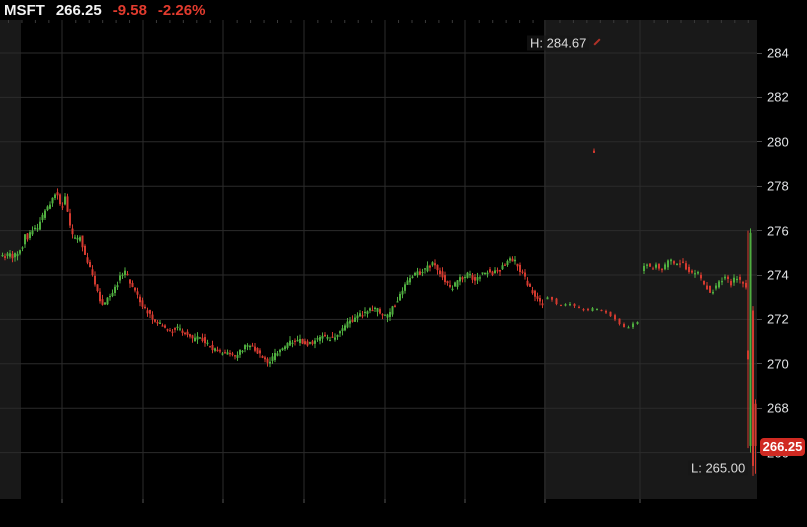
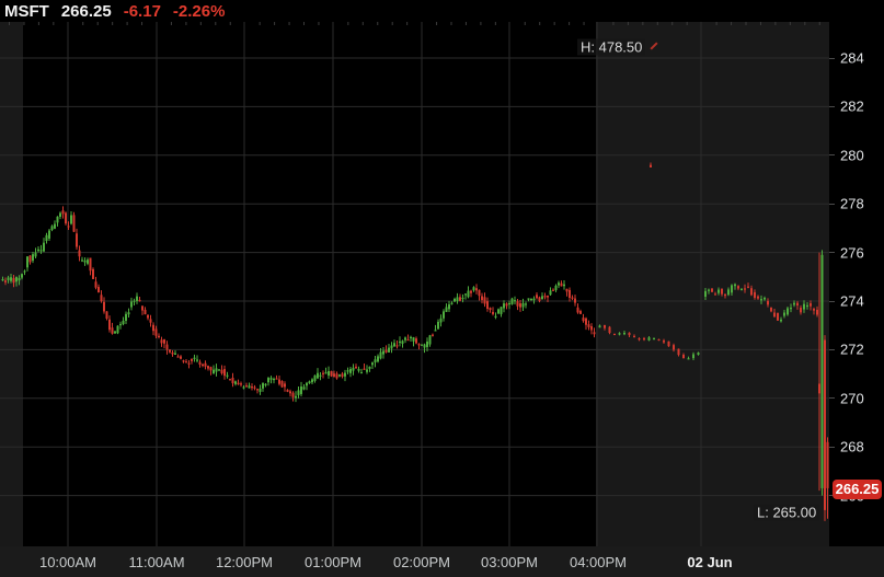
  MSFT
  266.25
- -9.58
+ -6.17
  -2.26%
  284
  282
  280
  278
  276
  274
  272
  270
  268
- H: 284.67
+ H: 478.50
  L: 265.00
  266.25
+ 10:00AM
+ 11:00AM
+ 12:00PM
+ 01:00PM
+ 02:00PM
+ 03:00PM
+ 04:00PM
+ 02 Jun
